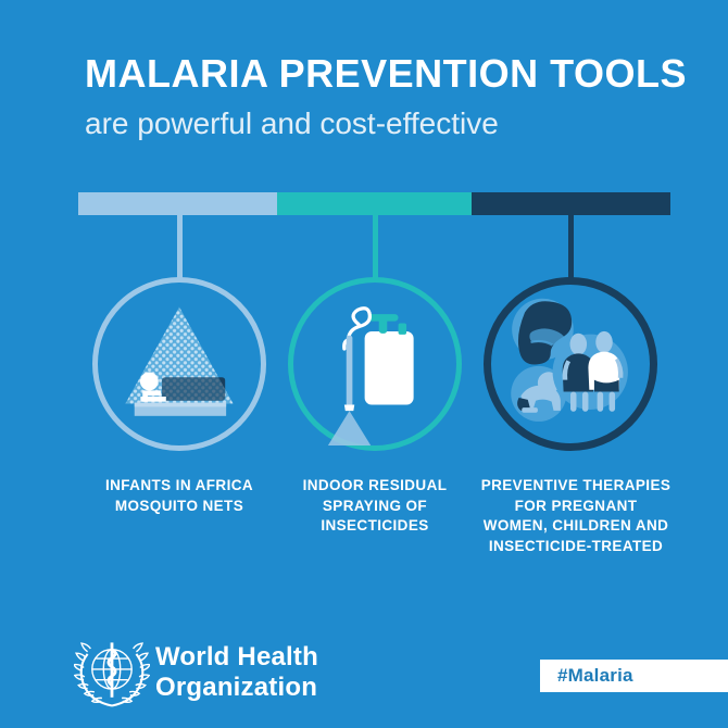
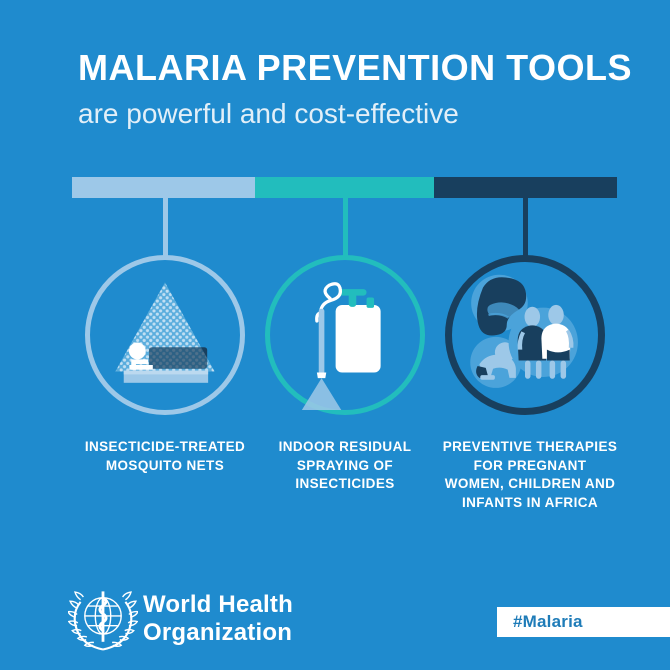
  MALARIA PREVENTION TOOLS
  are powerful and cost-effective
- INFANTS IN AFRICA
+ INSECTICIDE-TREATED
  MOSQUITO NETS
  INDOOR RESIDUAL
  SPRAYING OF
  INSECTICIDES
  PREVENTIVE THERAPIES
  FOR PREGNANT
  WOMEN, CHILDREN AND
- INSECTICIDE-TREATED
+ INFANTS IN AFRICA
  World Health
  Organization
  #Malaria
